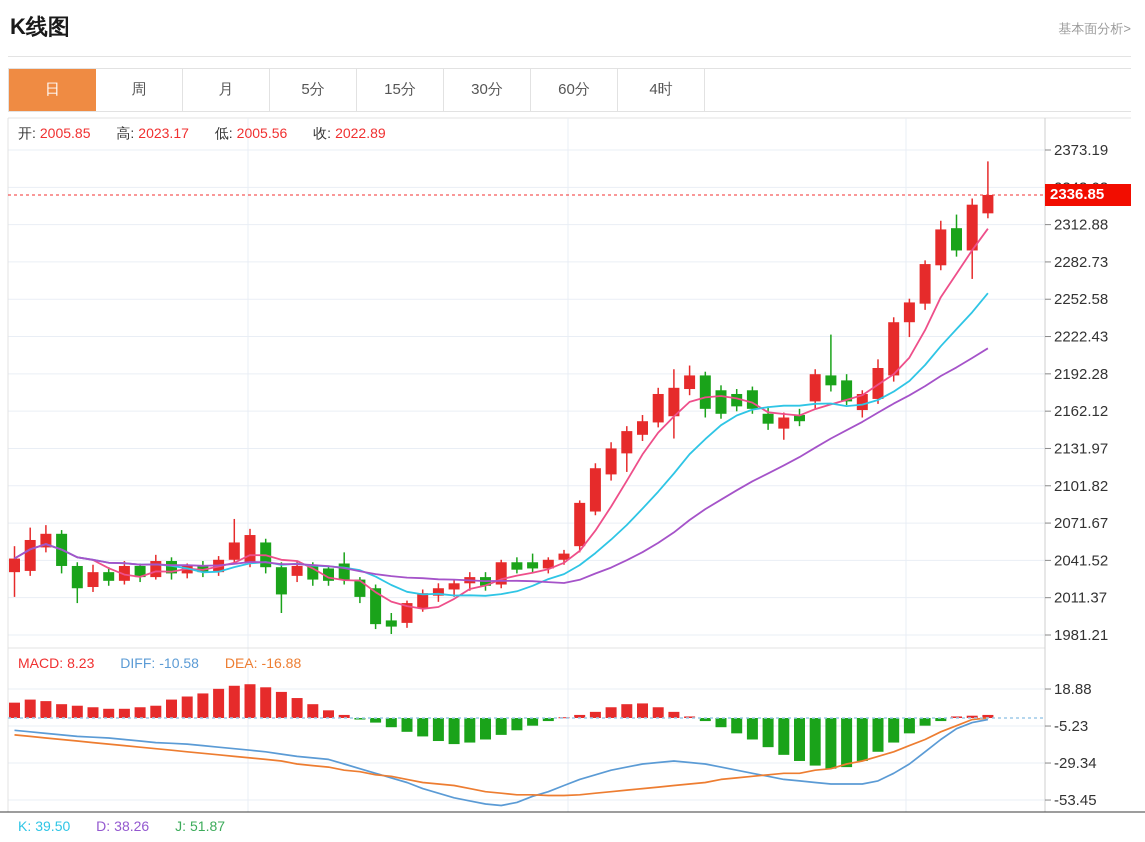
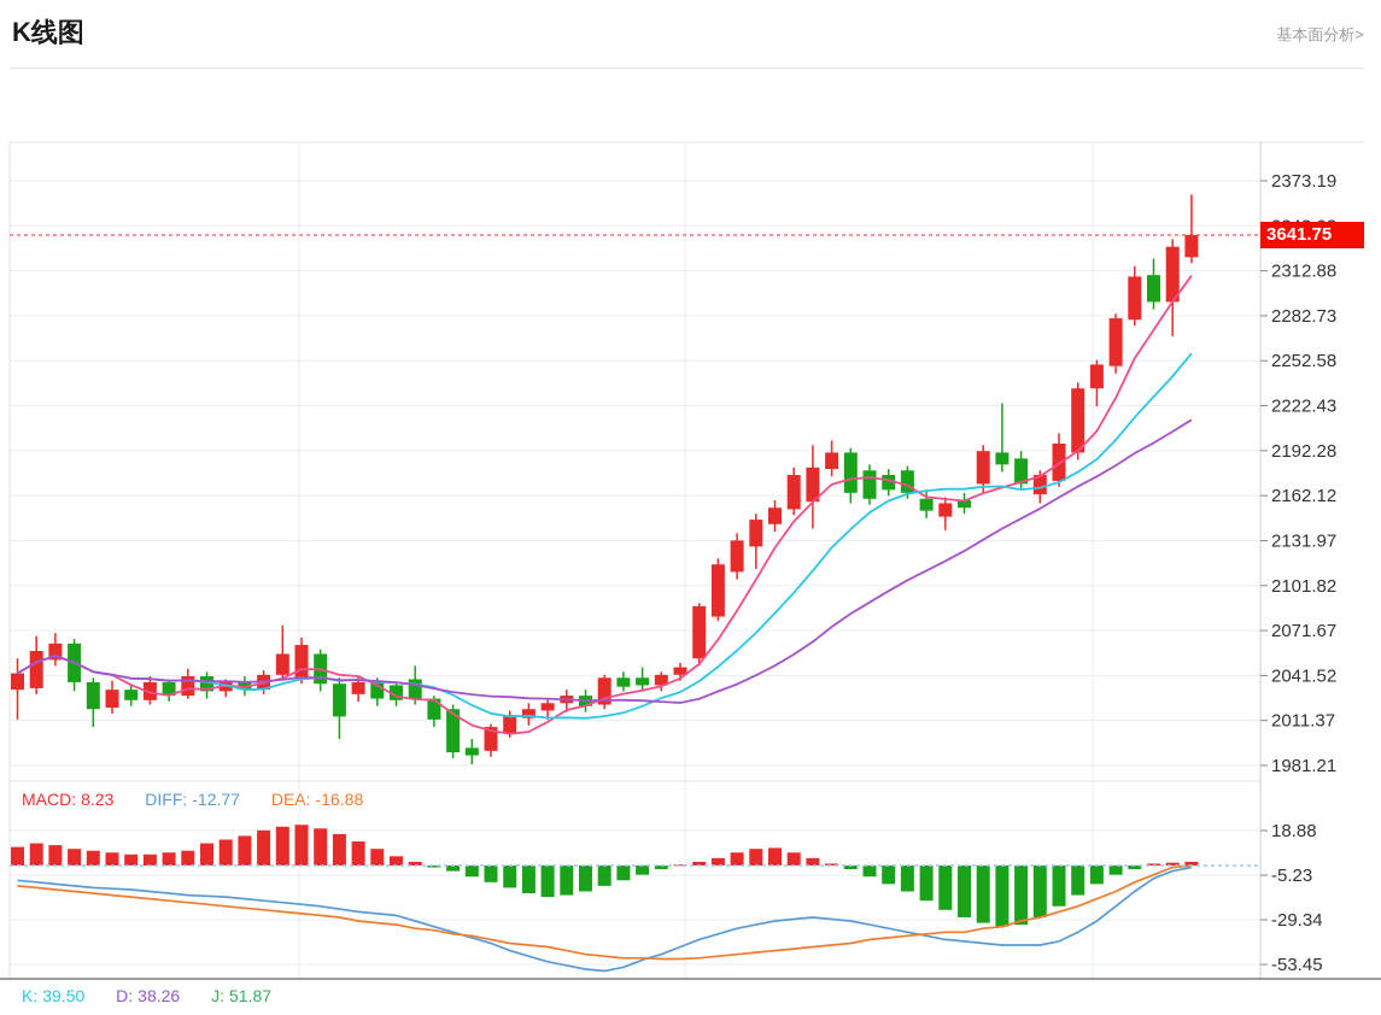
  K线图
  基本面分析>
- 日
- 周
- 月
- 5分
- 15分
- 30分
- 60分
- 4时
  2373.19
  2312.88
  2282.73
  2252.58
  2222.43
  2192.28
  2162.12
  2131.97
  2101.82
  2071.67
  2041.52
  2011.37
  1981.21
  18.88
  -5.23
  -29.34
  -53.45
- 开: 2005.85 高: 2023.17 低: 2005.56 收: 2022.89
- MACD: 8.23 DIFF: -10.58 DEA: -16.88
+ MACD: 8.23 DIFF: -12.77 DEA: -16.88
  K: 39.50 D: 38.26 J: 51.87
- 2336.85
+ 3641.75
